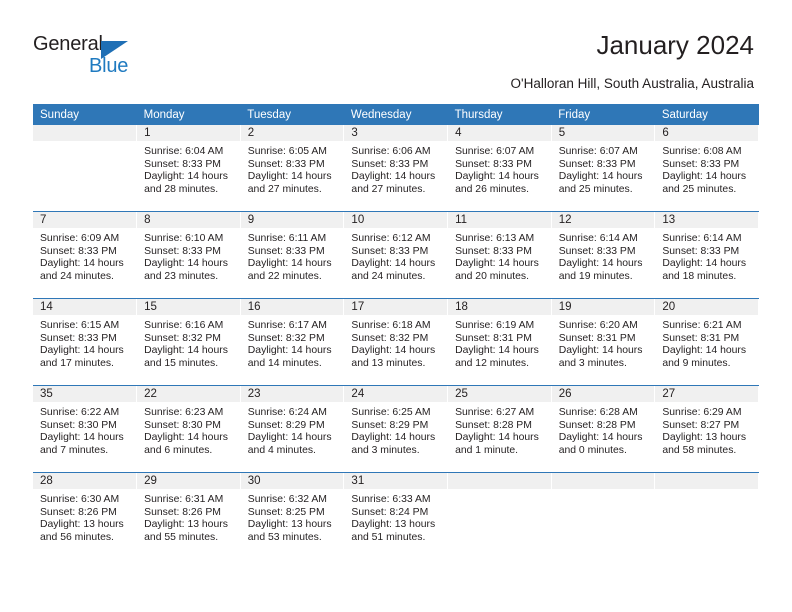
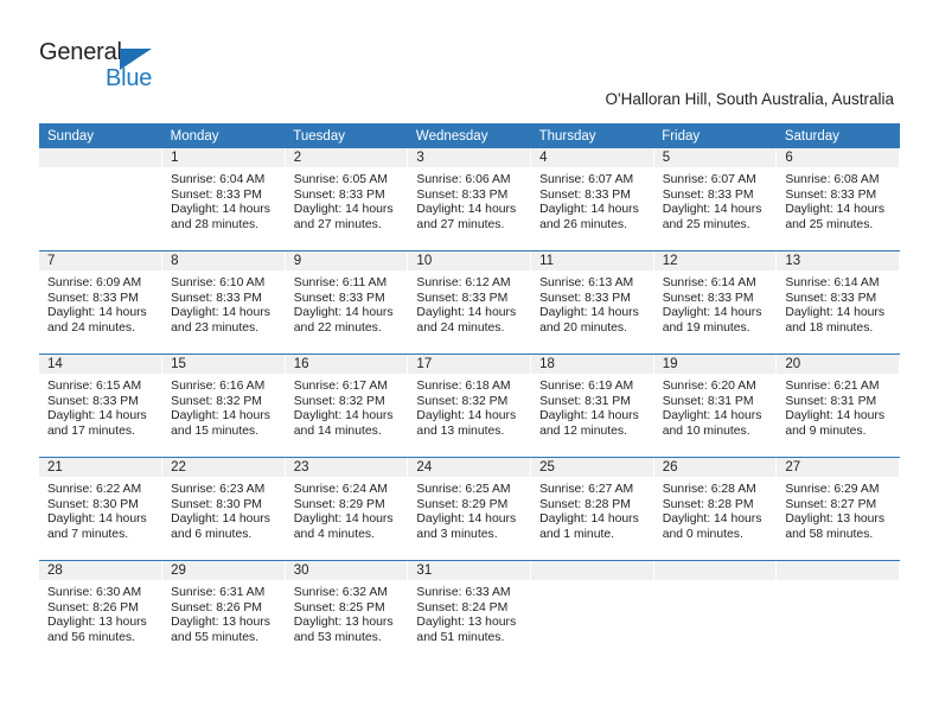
  General
  Blue
- January 2024
  O'Halloran Hill, South Australia, Australia
  Sunday	Monday	Tuesday	Wednesday	Thursday	Friday	Saturday
  	1Sunrise: 6:04 AMSunset: 8:33 PMDaylight: 14 hoursand 28 minutes.	2Sunrise: 6:05 AMSunset: 8:33 PMDaylight: 14 hoursand 27 minutes.	3Sunrise: 6:06 AMSunset: 8:33 PMDaylight: 14 hoursand 27 minutes.	4Sunrise: 6:07 AMSunset: 8:33 PMDaylight: 14 hoursand 26 minutes.	5Sunrise: 6:07 AMSunset: 8:33 PMDaylight: 14 hoursand 25 minutes.	6Sunrise: 6:08 AMSunset: 8:33 PMDaylight: 14 hoursand 25 minutes.
  7Sunrise: 6:09 AMSunset: 8:33 PMDaylight: 14 hoursand 24 minutes.	8Sunrise: 6:10 AMSunset: 8:33 PMDaylight: 14 hoursand 23 minutes.	9Sunrise: 6:11 AMSunset: 8:33 PMDaylight: 14 hoursand 22 minutes.	10Sunrise: 6:12 AMSunset: 8:33 PMDaylight: 14 hoursand 24 minutes.	11Sunrise: 6:13 AMSunset: 8:33 PMDaylight: 14 hoursand 20 minutes.	12Sunrise: 6:14 AMSunset: 8:33 PMDaylight: 14 hoursand 19 minutes.	13Sunrise: 6:14 AMSunset: 8:33 PMDaylight: 14 hoursand 18 minutes.
- 14Sunrise: 6:15 AMSunset: 8:33 PMDaylight: 14 hoursand 17 minutes.	15Sunrise: 6:16 AMSunset: 8:32 PMDaylight: 14 hoursand 15 minutes.	16Sunrise: 6:17 AMSunset: 8:32 PMDaylight: 14 hoursand 14 minutes.	17Sunrise: 6:18 AMSunset: 8:32 PMDaylight: 14 hoursand 13 minutes.	18Sunrise: 6:19 AMSunset: 8:31 PMDaylight: 14 hoursand 12 minutes.	19Sunrise: 6:20 AMSunset: 8:31 PMDaylight: 14 hoursand 3 minutes.	20Sunrise: 6:21 AMSunset: 8:31 PMDaylight: 14 hoursand 9 minutes.
+ 14Sunrise: 6:15 AMSunset: 8:33 PMDaylight: 14 hoursand 17 minutes.	15Sunrise: 6:16 AMSunset: 8:32 PMDaylight: 14 hoursand 15 minutes.	16Sunrise: 6:17 AMSunset: 8:32 PMDaylight: 14 hoursand 14 minutes.	17Sunrise: 6:18 AMSunset: 8:32 PMDaylight: 14 hoursand 13 minutes.	18Sunrise: 6:19 AMSunset: 8:31 PMDaylight: 14 hoursand 12 minutes.	19Sunrise: 6:20 AMSunset: 8:31 PMDaylight: 14 hoursand 10 minutes.	20Sunrise: 6:21 AMSunset: 8:31 PMDaylight: 14 hoursand 9 minutes.
- 35Sunrise: 6:22 AMSunset: 8:30 PMDaylight: 14 hoursand 7 minutes.	22Sunrise: 6:23 AMSunset: 8:30 PMDaylight: 14 hoursand 6 minutes.	23Sunrise: 6:24 AMSunset: 8:29 PMDaylight: 14 hoursand 4 minutes.	24Sunrise: 6:25 AMSunset: 8:29 PMDaylight: 14 hoursand 3 minutes.	25Sunrise: 6:27 AMSunset: 8:28 PMDaylight: 14 hoursand 1 minute.	26Sunrise: 6:28 AMSunset: 8:28 PMDaylight: 14 hoursand 0 minutes.	27Sunrise: 6:29 AMSunset: 8:27 PMDaylight: 13 hoursand 58 minutes.
+ 21Sunrise: 6:22 AMSunset: 8:30 PMDaylight: 14 hoursand 7 minutes.	22Sunrise: 6:23 AMSunset: 8:30 PMDaylight: 14 hoursand 6 minutes.	23Sunrise: 6:24 AMSunset: 8:29 PMDaylight: 14 hoursand 4 minutes.	24Sunrise: 6:25 AMSunset: 8:29 PMDaylight: 14 hoursand 3 minutes.	25Sunrise: 6:27 AMSunset: 8:28 PMDaylight: 14 hoursand 1 minute.	26Sunrise: 6:28 AMSunset: 8:28 PMDaylight: 14 hoursand 0 minutes.	27Sunrise: 6:29 AMSunset: 8:27 PMDaylight: 13 hoursand 58 minutes.
  28Sunrise: 6:30 AMSunset: 8:26 PMDaylight: 13 hoursand 56 minutes.	29Sunrise: 6:31 AMSunset: 8:26 PMDaylight: 13 hoursand 55 minutes.	30Sunrise: 6:32 AMSunset: 8:25 PMDaylight: 13 hoursand 53 minutes.	31Sunrise: 6:33 AMSunset: 8:24 PMDaylight: 13 hoursand 51 minutes.
